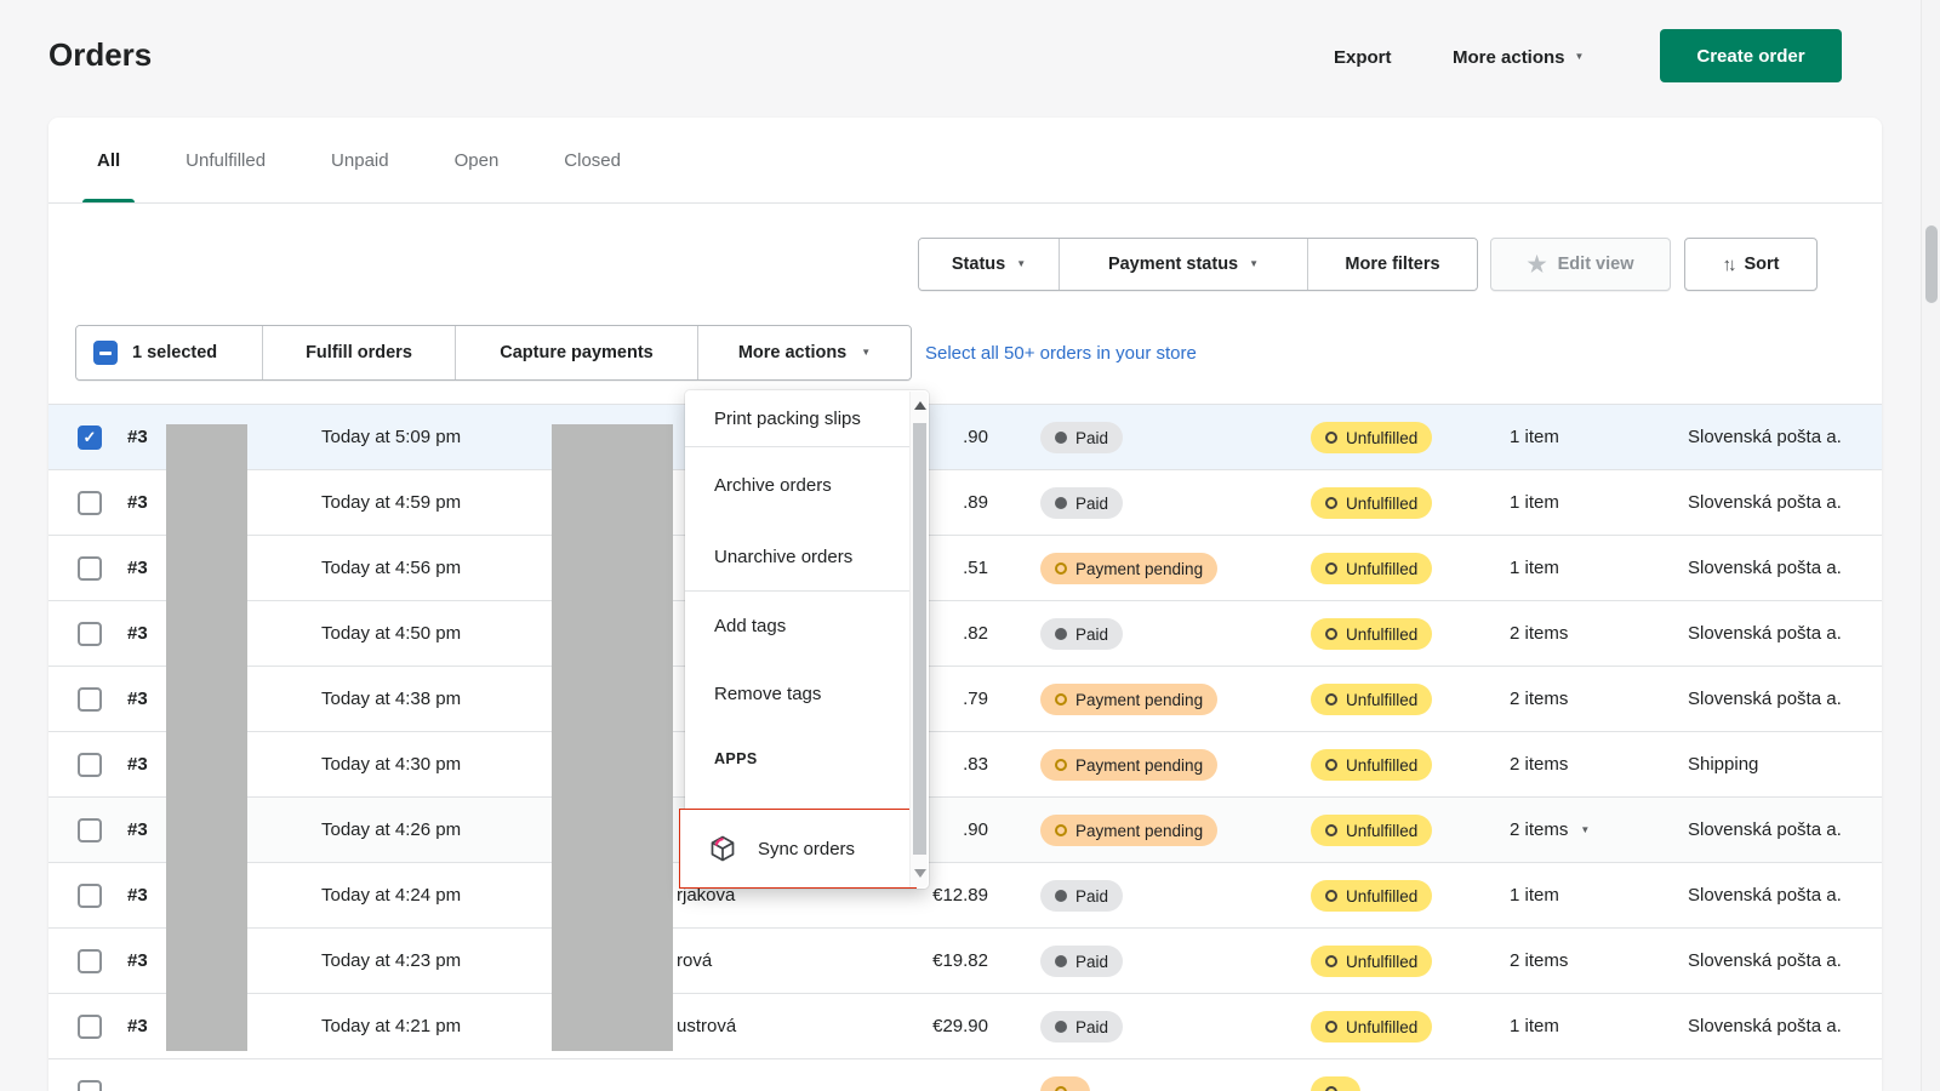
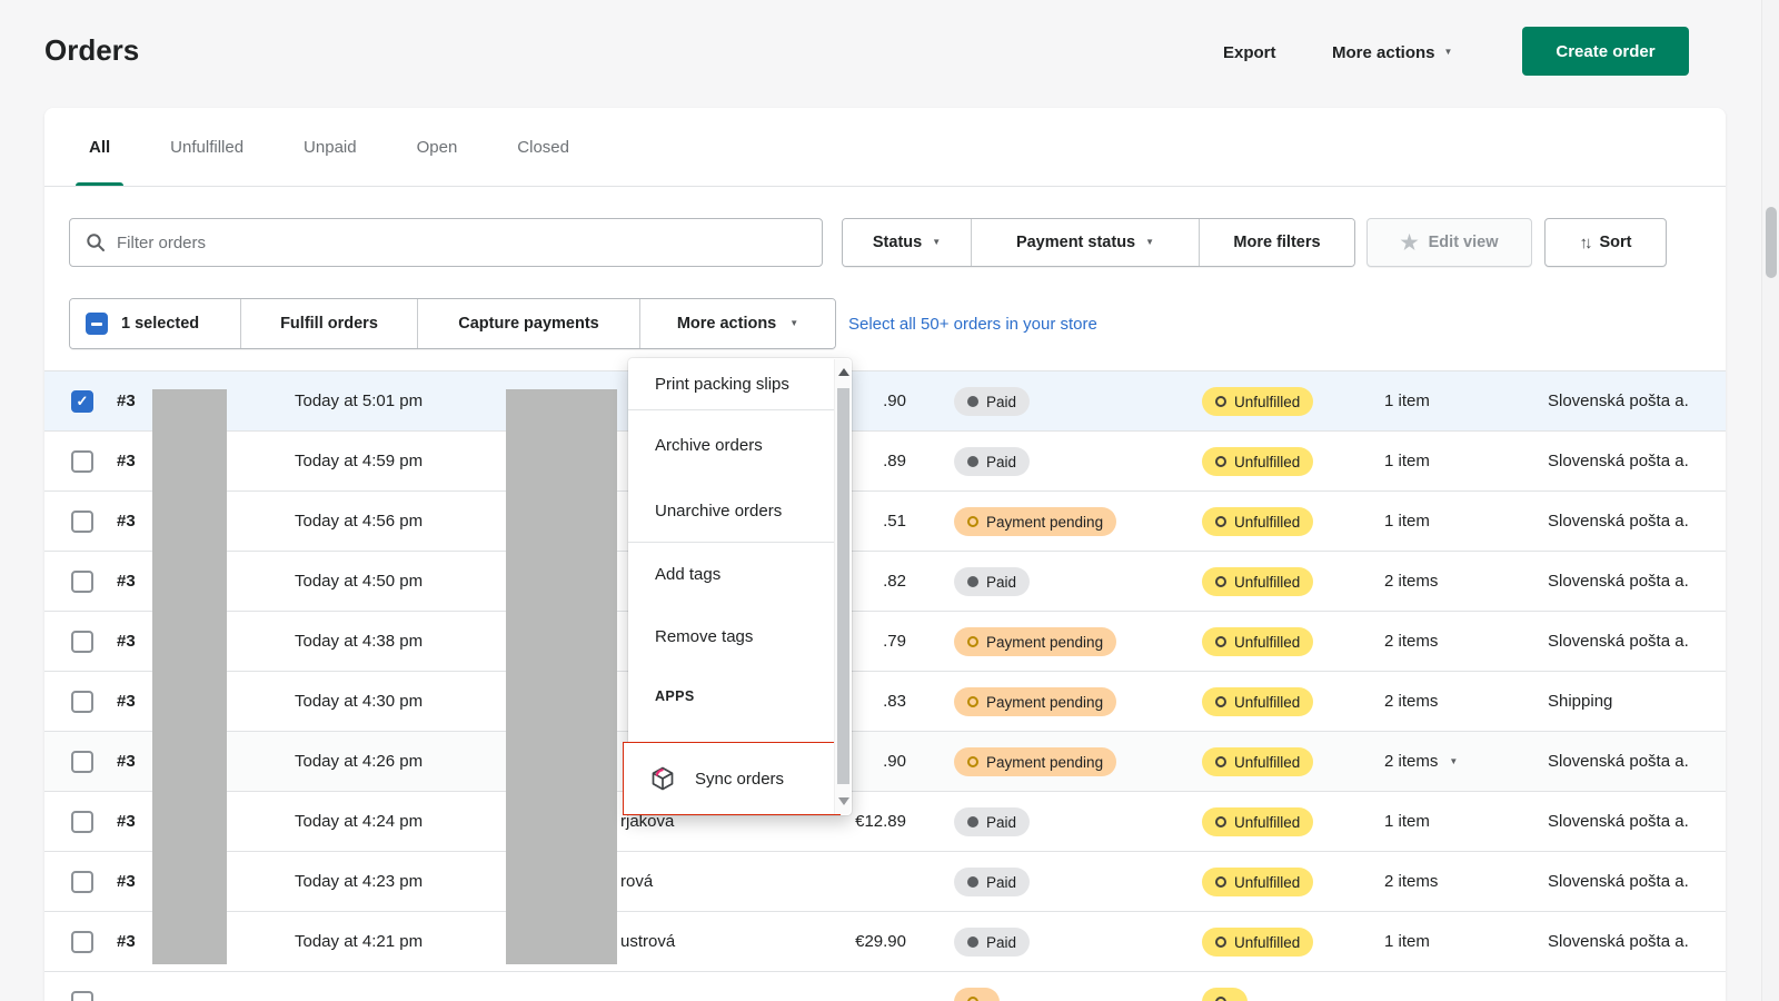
  Orders
  Export
  More actions
  ▼
  Create order
  All
  Unfulfilled
  Unpaid
  Open
  Closed
+ Filter orders
  Status
  ▼
  Payment status
  ▼
  More filters
  ★
  Edit view
  ↑↓
  Sort
  1 selected
  Fulfill orders
  Capture payments
  More actions
  ▼
  Select all 50+ orders in your store
  ✓
  #3
- Today at 5:09 pm
+ Today at 5:01 pm
  .90
  Paid
  Unfulfilled
  1 item
  Slovenská pošta a.
  #3
  Today at 4:59 pm
  .89
  Paid
  Unfulfilled
  1 item
  Slovenská pošta a.
  #3
  Today at 4:56 pm
  .51
  Payment pending
  Unfulfilled
  1 item
  Slovenská pošta a.
  #3
  Today at 4:50 pm
  .82
  Paid
  Unfulfilled
  2 items
  Slovenská pošta a.
  #3
  Today at 4:38 pm
  .79
  Payment pending
  Unfulfilled
  2 items
  Slovenská pošta a.
  #3
  Today at 4:30 pm
  .83
  Payment pending
  Unfulfilled
  2 items
  Shipping
  #3
  Today at 4:26 pm
  .90
  Payment pending
  Unfulfilled
  2 items
  ▼
  Slovenská pošta a.
  #3
  Today at 4:24 pm
  rjakova
  €12.89
  Paid
  Unfulfilled
  1 item
  Slovenská pošta a.
  #3
  Today at 4:23 pm
  rová
- €19.82
  Paid
  Unfulfilled
  2 items
  Slovenská pošta a.
  #3
  Today at 4:21 pm
  ustrová
  €29.90
  Paid
  Unfulfilled
  1 item
  Slovenská pošta a.
  Print packing slips
  Archive orders
  Unarchive orders
  Add tags
  Remove tags
  APPS
  Sync orders
